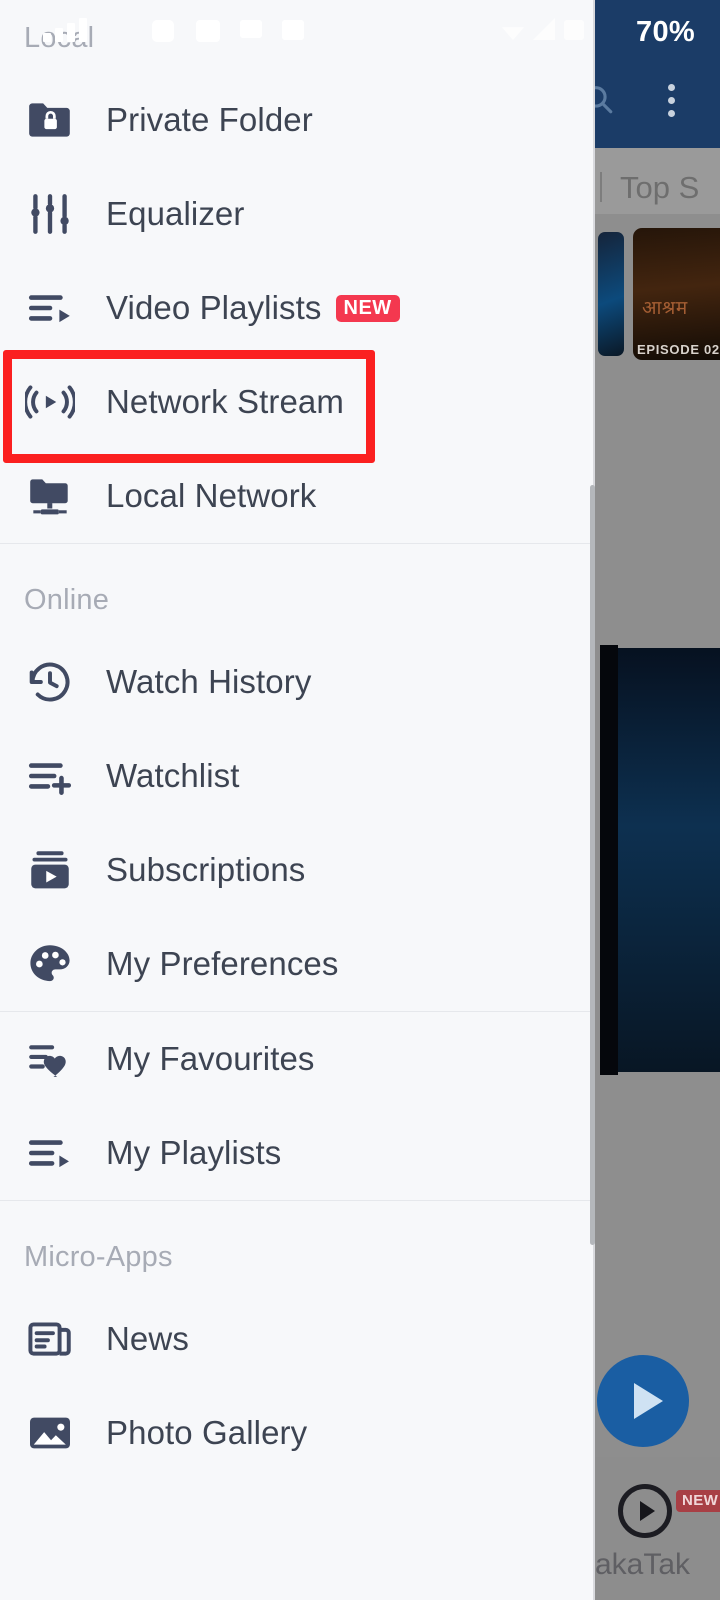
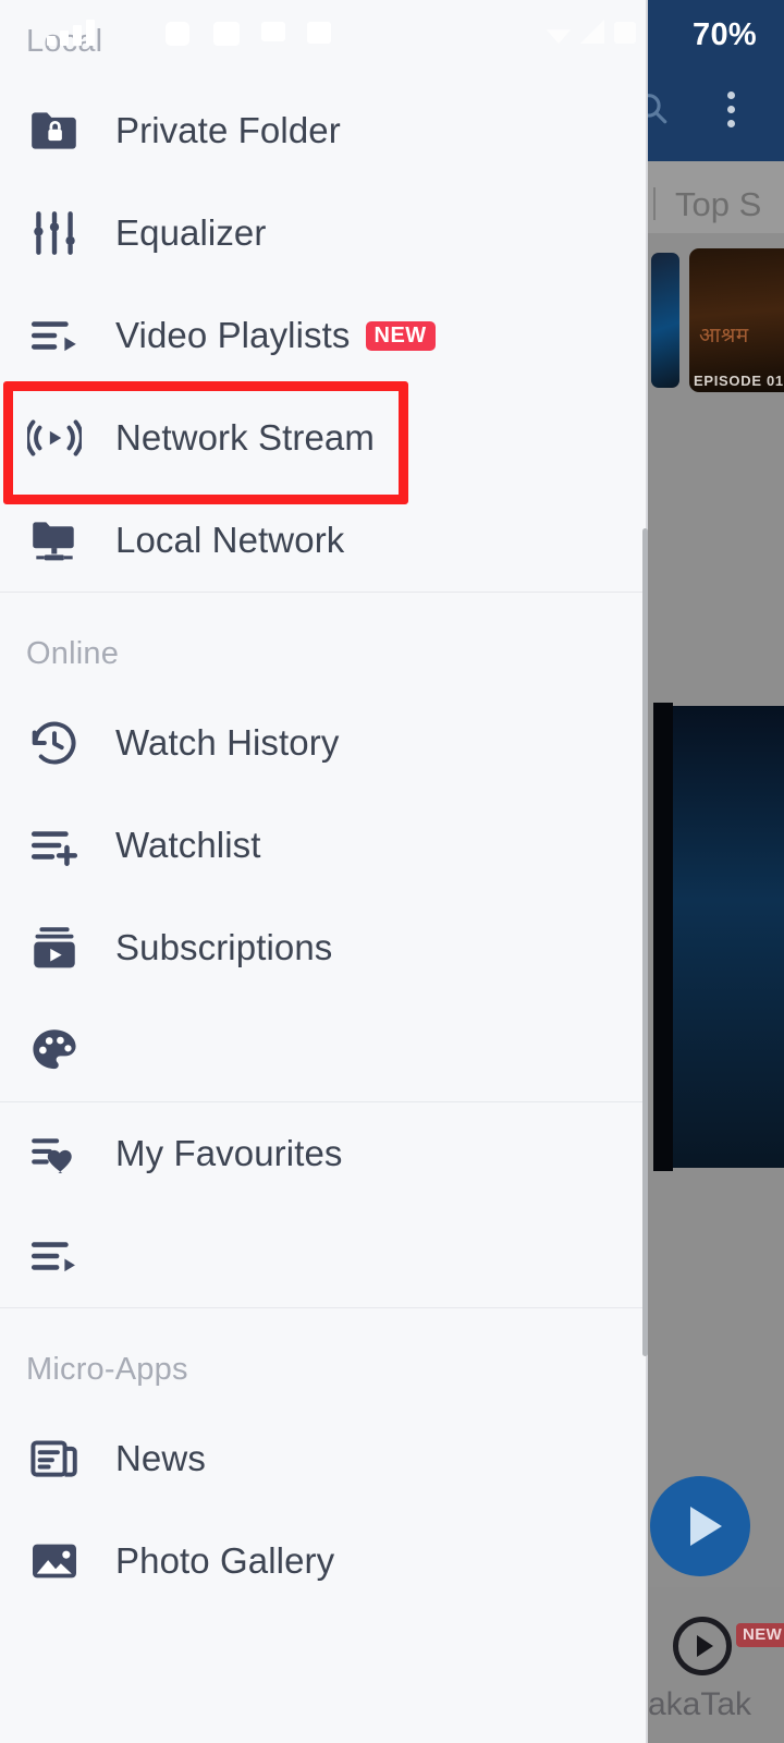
  70%
  Top S
  आश्रम
- EPISODE 02
+ EPISODE 01
  NEW
  akaTak
  Private Folder
  Equalizer
  Video Playlists
  NEW
  Network Stream
  Local Network
  Online
  Watch History
  Watchlist
  Subscriptions
- My Preferences
  My Favourites
- My Playlists
  Micro-Apps
  News
  Photo Gallery
